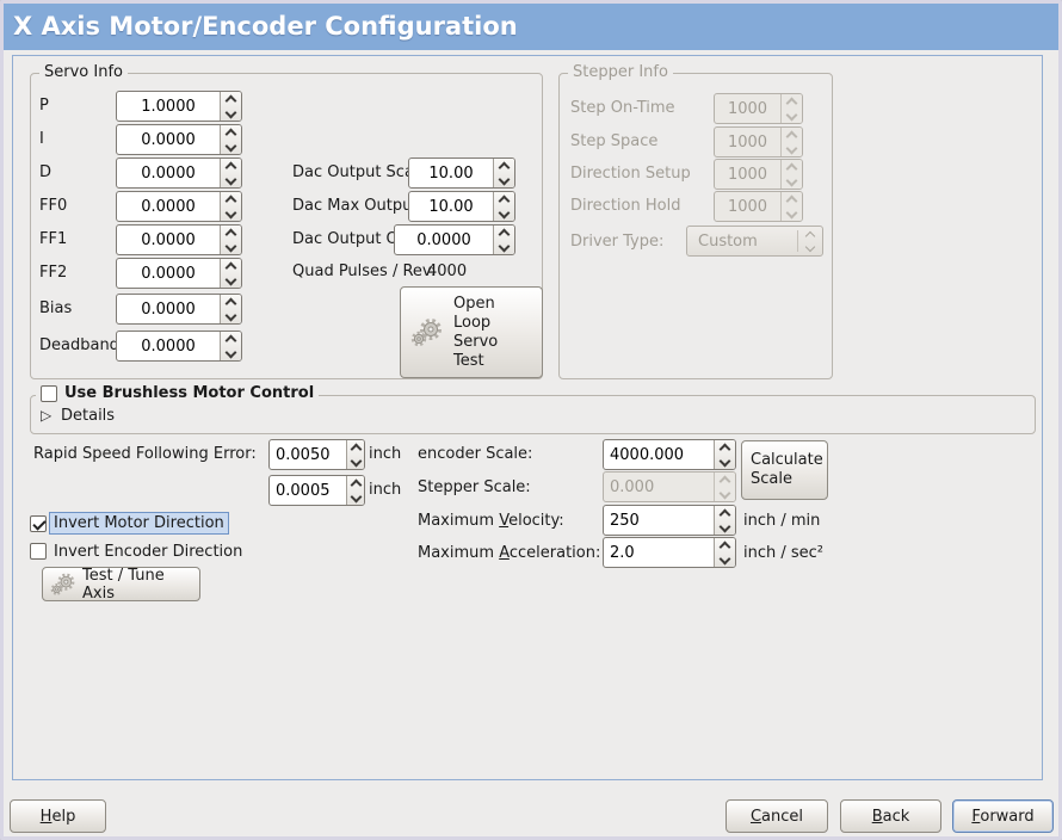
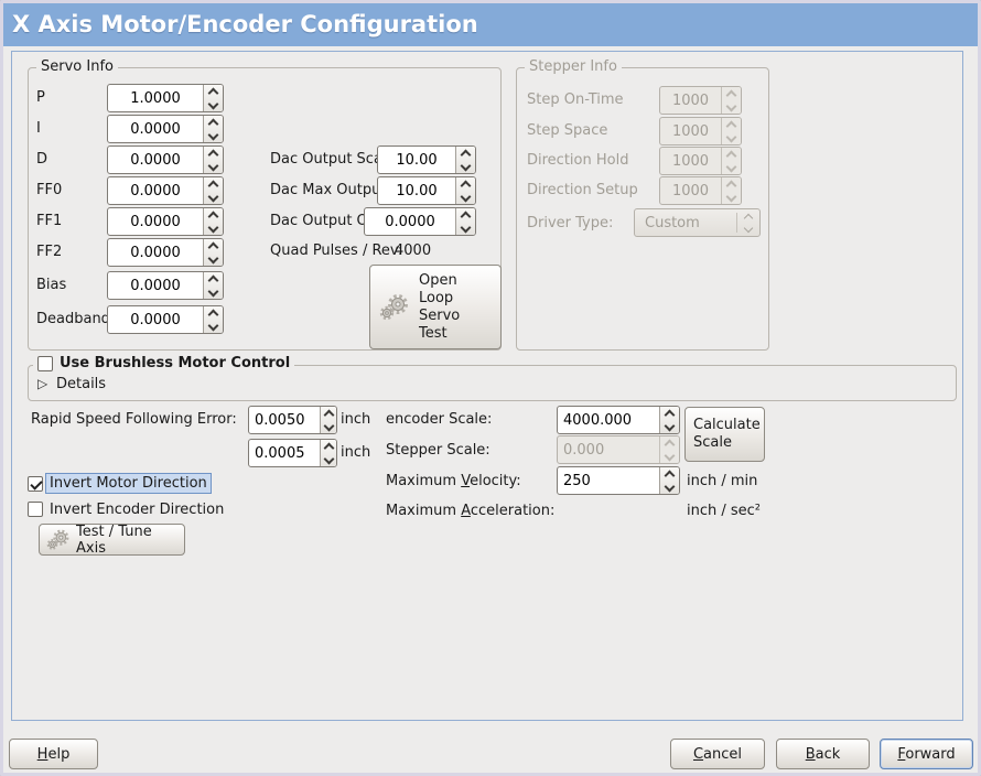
  X Axis Motor/Encoder Configuration
  Servo Info
  P
  1.0000
  I
  0.0000
  D
  0.0000
  FF0
  0.0000
  FF1
  0.0000
  FF2
  0.0000
  Bias
  0.0000
  Deadband
  0.0000
  Dac Output Sc
  10.00
  Dac Max Outp
  10.00
  0.0000
  Quad Pulses / Rev:
  4000
  Open
  Loop
  Servo
  Test
  Stepper Info
  Step On-Time
  1000
  Step Space
  1000
- Direction Setup
+ Direction Hold
  1000
- Direction Hold
+ Direction Setup
  1000
  Driver Type:
  Custom
  Use Brushless Motor Control
  ▷
  Details
  Rapid Speed Following Error:
  0.0050
  inch
  0.0005
  inch
  encoder Scale:
  4000.000
  Calculate
  Scale
  Stepper Scale:
  0.000
  Maximum Velocity:
  250
  inch / min
  Maximum Acceleration:
- 2.0
  inch / sec²
  Invert Motor Direction
  Invert Encoder Direction
  Test / Tune Axis
  Help
  Cancel
  Back
  Forward
